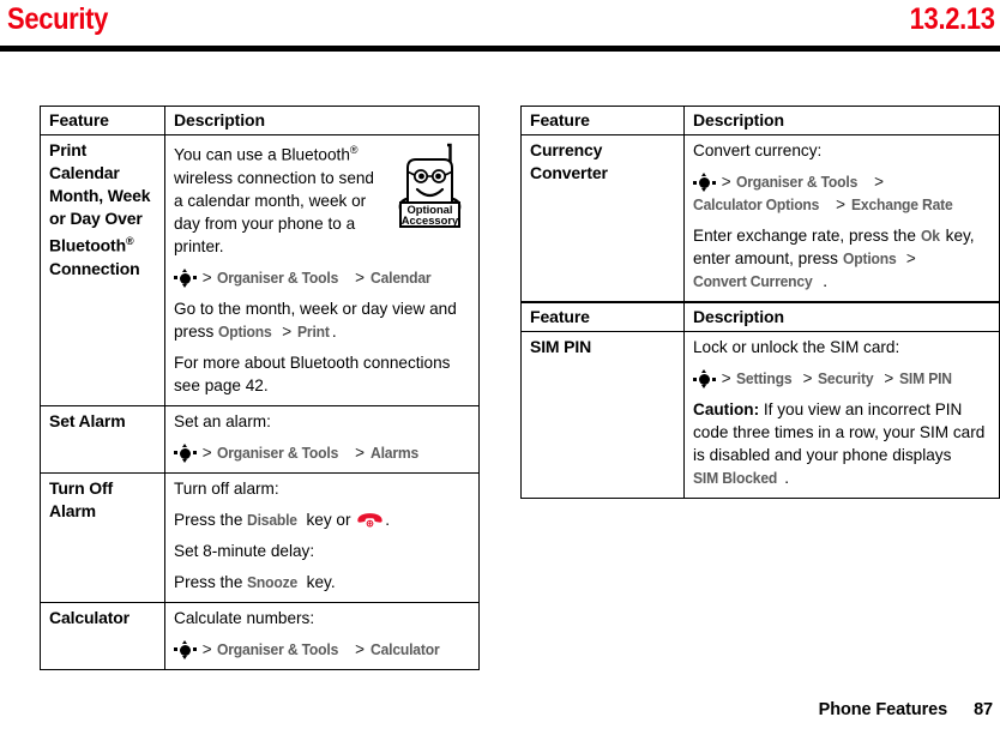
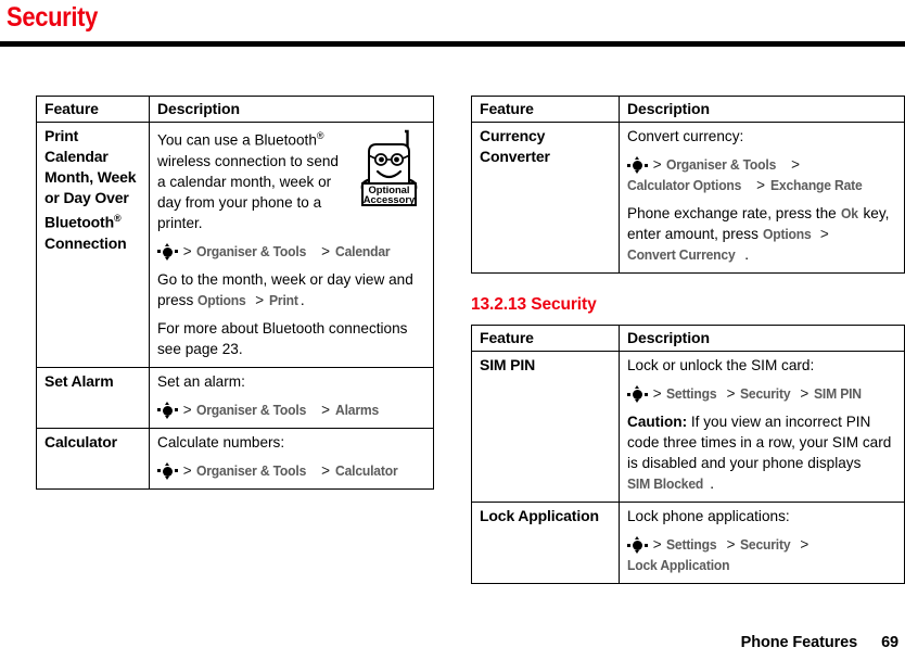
  Security
- 13.2.13
  Feature	Description
- Print Calendar Month, Week or Day Over Bluetooth® Connection	Optional AccessoryYou can use a Bluetooth® wireless connection to send a calendar month, week or day from your phone to a printer. > Organiser & Tools > CalendarGo to the month, week or day view and press Options > Print .For more about Bluetooth connections see page 42.
+ Print Calendar Month, Week or Day Over Bluetooth® Connection	Optional AccessoryYou can use a Bluetooth® wireless connection to send a calendar month, week or day from your phone to a printer. > Organiser & Tools > CalendarGo to the month, week or day view and press Options > Print .For more about Bluetooth connections see page 23.
  Set Alarm	Set an alarm: > Organiser & Tools > Alarms
- Turn Off Alarm	Turn off alarm:Press the Disable key or .Set 8-minute delay:Press the Snooze key.
  Calculator	Calculate numbers: > Organiser & Tools > Calculator
  Feature	Description
- Currency Converter	Convert currency: > Organiser & Tools > Calculator Options > Exchange RateEnter exchange rate, press the Ok key, enter amount, press Options > Convert Currency .
+ Currency Converter	Convert currency: > Organiser & Tools > Calculator Options > Exchange RatePhone exchange rate, press the Ok key, enter amount, press Options > Convert Currency .
+ 13.2.13 Security
  Feature	Description
  SIM PIN	Lock or unlock the SIM card: > Settings > Security > SIM PINCaution: If you view an incorrect PIN code three times in a row, your SIM card is disabled and your phone displays SIM Blocked .
+ Lock Application	Lock phone applications: > Settings > Security > Lock Application
- Phone Features 87
+ Phone Features 69
